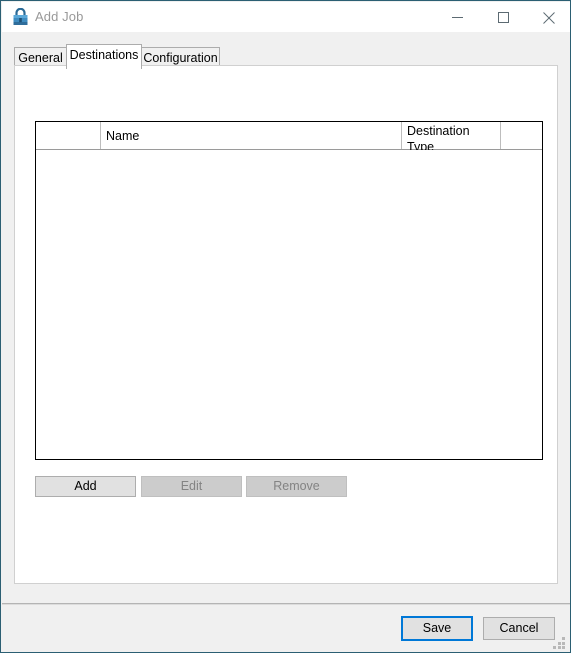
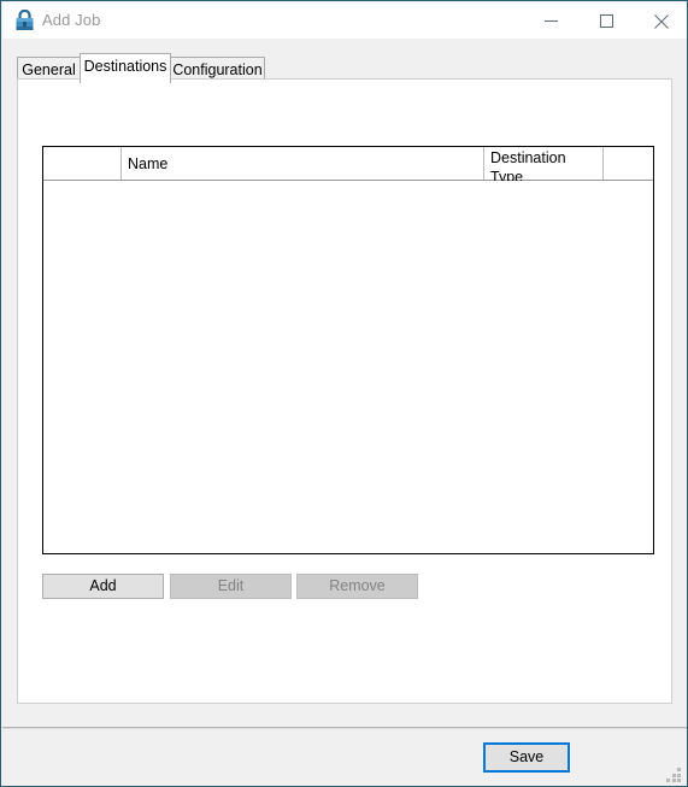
  Add Job
  General
  Destinations
  Configuration
  Name
  Destination
  Type
  Add
  Edit
  Remove
  Save
- Cancel
